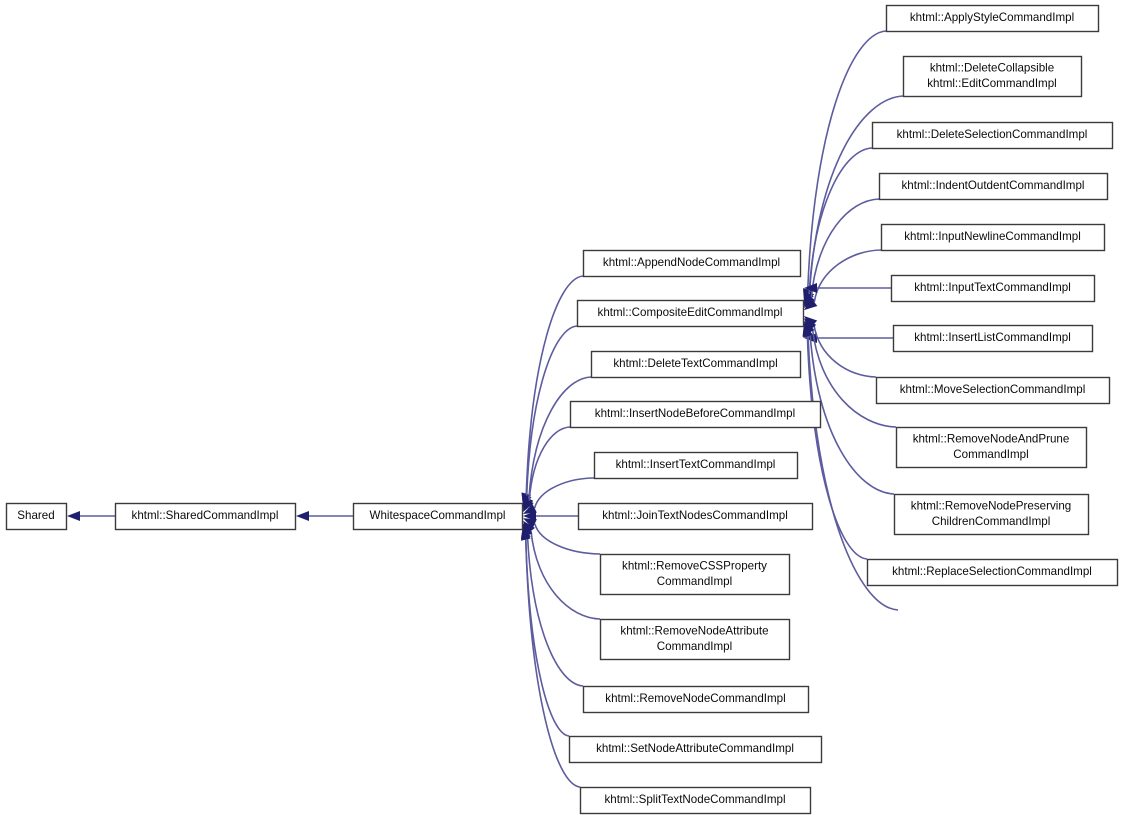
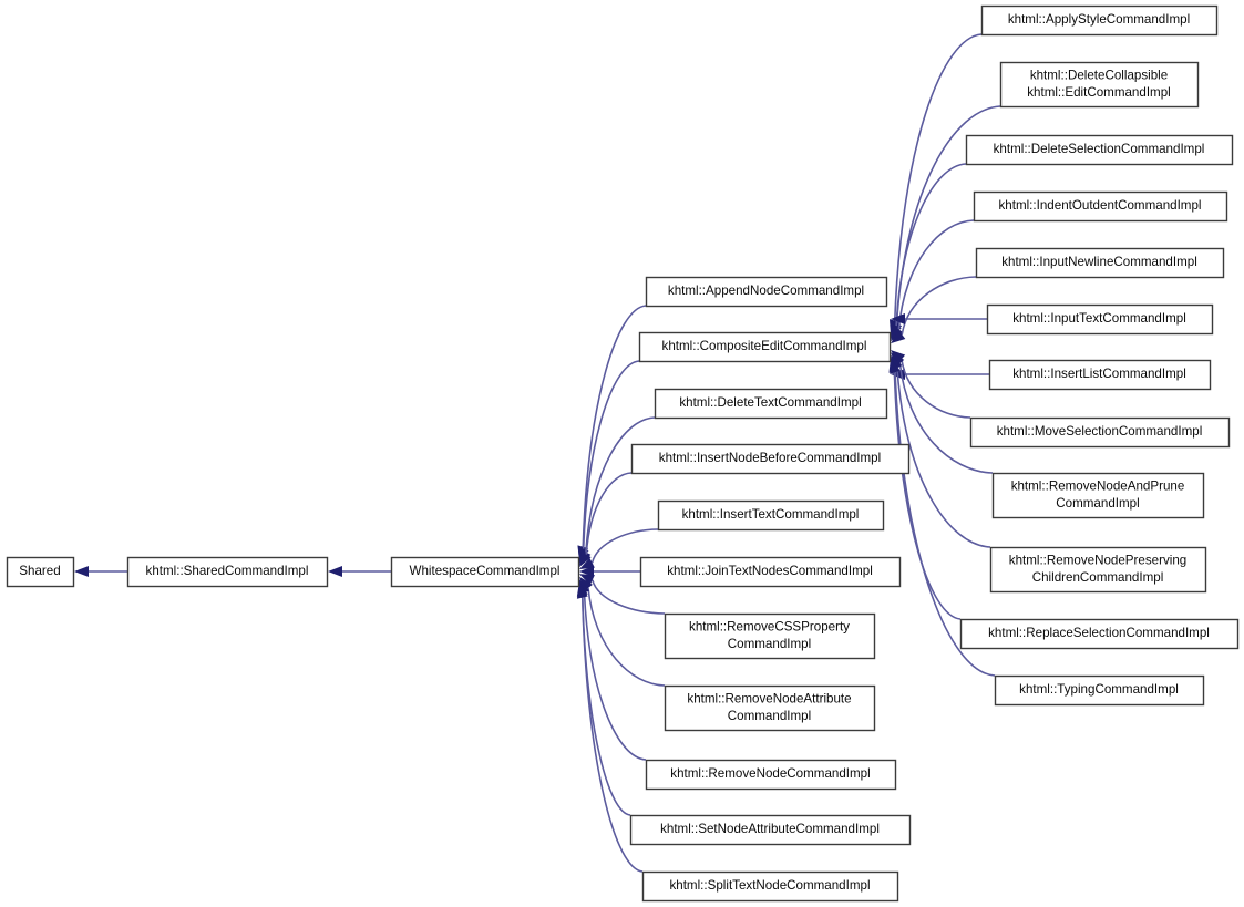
  Shared
  khtml::SharedCommandImpl
  WhitespaceCommandImpl
  khtml::AppendNodeCommandImpl
  khtml::CompositeEditCommandImpl
  khtml::DeleteTextCommandImpl
  khtml::InsertNodeBeforeCommandImpl
  khtml::InsertTextCommandImpl
  khtml::JoinTextNodesCommandImpl
  khtml::RemoveCSSProperty
  CommandImpl
  khtml::RemoveNodeAttribute
  CommandImpl
  khtml::RemoveNodeCommandImpl
  khtml::SetNodeAttributeCommandImpl
  khtml::SplitTextNodeCommandImpl
  khtml::ApplyStyleCommandImpl
  khtml::DeleteCollapsible
  khtml::EditCommandImpl
  khtml::DeleteSelectionCommandImpl
  khtml::IndentOutdentCommandImpl
  khtml::InputNewlineCommandImpl
  khtml::InputTextCommandImpl
  khtml::InsertListCommandImpl
  khtml::MoveSelectionCommandImpl
  khtml::RemoveNodeAndPrune
  CommandImpl
  khtml::RemoveNodePreserving
  ChildrenCommandImpl
  khtml::ReplaceSelectionCommandImpl
+ khtml::TypingCommandImpl
